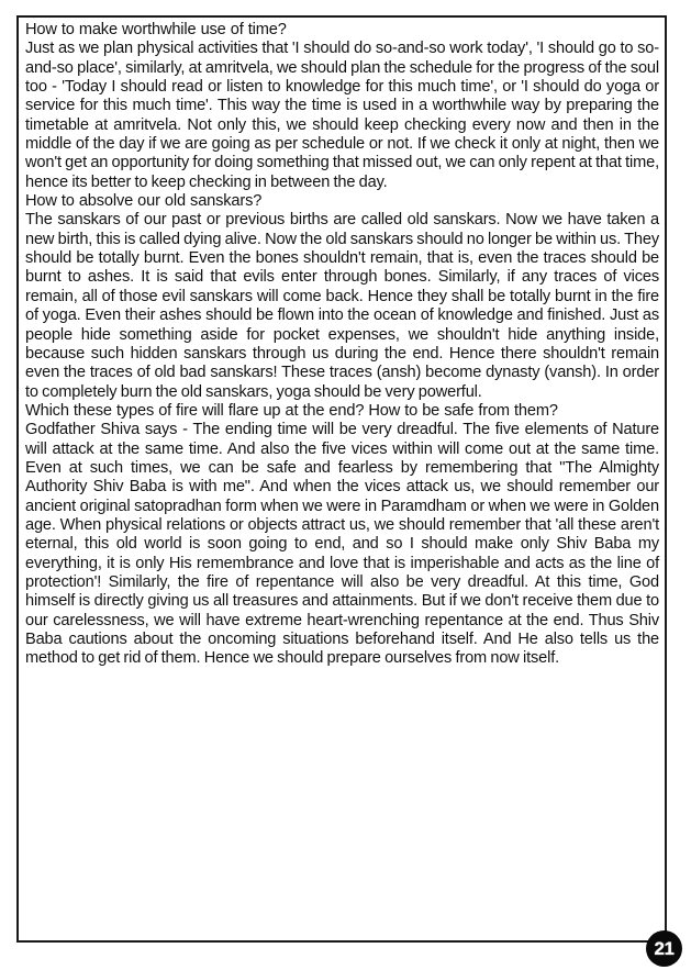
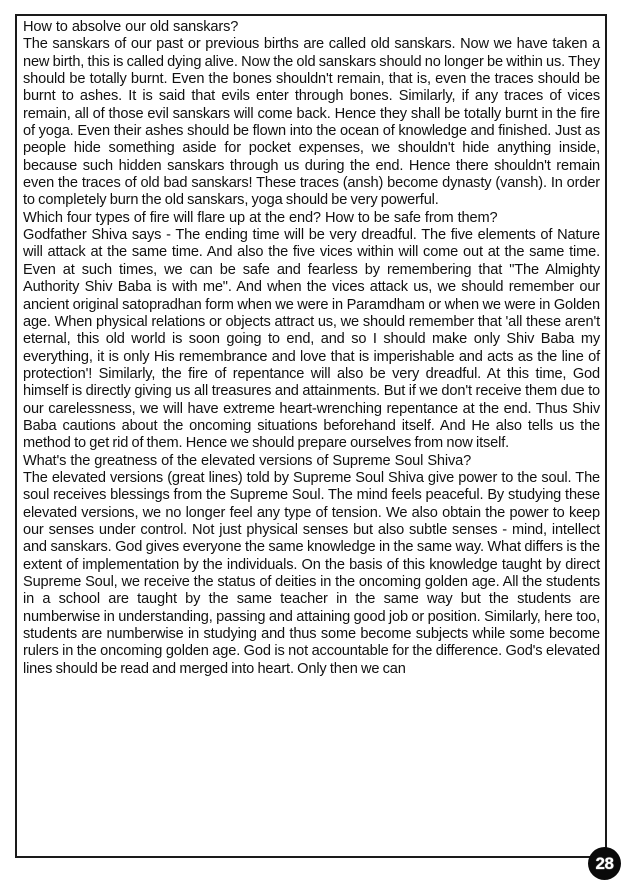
- How to make worthwhile use of time?
- Just as we plan physical activities that 'I should do so-and-so work today', 'I should go to so-and-so place', similarly, at amritvela, we should plan the schedule for the progress of the soul too - 'Today I should read or listen to knowledge for this much time', or 'I should do yoga or service for this much time'. This way the time is used in a worthwhile way by preparing the timetable at amritvela. Not only this, we should keep checking every now and then in the middle of the day if we are going as per schedule or not. If we check it only at night, then we won't get an opportunity for doing something that missed out, we can only repent at that time, hence its better to keep checking in between the day.
  How to absolve our old sanskars?
  The sanskars of our past or previous births are called old sanskars. Now we have taken a new birth, this is called dying alive. Now the old sanskars should no longer be within us. They should be totally burnt. Even the bones shouldn't remain, that is, even the traces should be burnt to ashes. It is said that evils enter through bones. Similarly, if any traces of vices remain, all of those evil sanskars will come back. Hence they shall be totally burnt in the fire of yoga. Even their ashes should be flown into the ocean of knowledge and finished. Just as people hide something aside for pocket expenses, we shouldn't hide anything inside, because such hidden sanskars through us during the end. Hence there shouldn't remain even the traces of old bad sanskars! These traces (ansh) become dynasty (vansh). In order to completely burn the old sanskars, yoga should be very powerful.
- Which these types of fire will flare up at the end? How to be safe from them?
+ Which four types of fire will flare up at the end? How to be safe from them?
  Godfather Shiva says - The ending time will be very dreadful. The five elements of Nature will attack at the same time. And also the five vices within will come out at the same time. Even at such times, we can be safe and fearless by remembering that "The Almighty Authority Shiv Baba is with me". And when the vices attack us, we should remember our ancient original satopradhan form when we were in Paramdham or when we were in Golden age. When physical relations or objects attract us, we should remember that 'all these aren't eternal, this old world is soon going to end, and so I should make only Shiv Baba my everything, it is only His remembrance and love that is imperishable and acts as the line of protection'! Similarly, the fire of repentance will also be very dreadful. At this time, God himself is directly giving us all treasures and attainments. But if we don't receive them due to our carelessness, we will have extreme heart-wrenching repentance at the end. Thus Shiv Baba cautions about the oncoming situations beforehand itself. And He also tells us the method to get rid of them. Hence we should prepare ourselves from now itself.
+ What's the greatness of the elevated versions of Supreme Soul Shiva?
+ The elevated versions (great lines) told by Supreme Soul Shiva give power to the soul. The soul receives blessings from the Supreme Soul. The mind feels peaceful. By studying these elevated versions, we no longer feel any type of tension. We also obtain the power to keep our senses under control. Not just physical senses but also subtle senses - mind, intellect and sanskars. God gives everyone the same knowledge in the same way. What differs is the extent of implementation by the individuals. On the basis of this knowledge taught by direct Supreme Soul, we receive the status of deities in the oncoming golden age. All the students in a school are taught by the same teacher in the same way but the students are numberwise in understanding, passing and attaining good job or position. Similarly, here too, students are numberwise in studying and thus some become subjects while some become rulers in the oncoming golden age. God is not accountable for the difference. God's elevated lines should be read and merged into heart. Only then we can
- 21
+ 28
